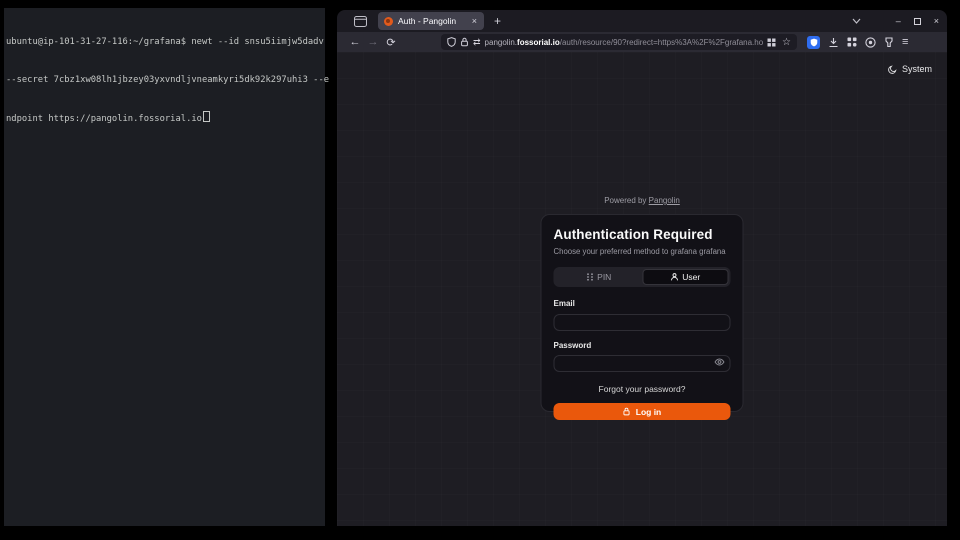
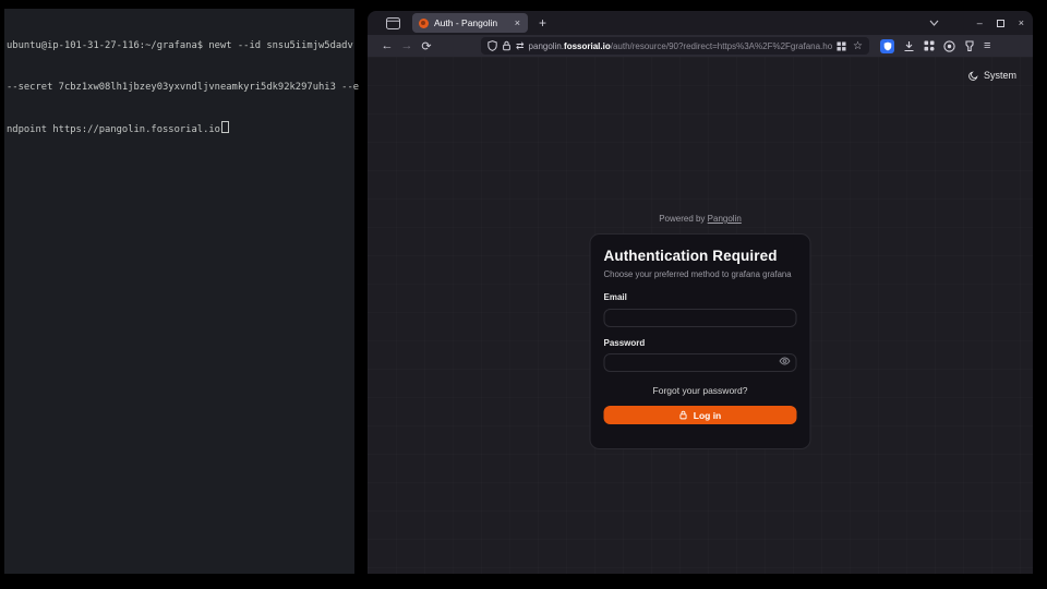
  ubuntu@ip-101-31-27-116:~/grafana$ newt --id snsu5iimjw5dadv
  --secret 7cbz1xw08lh1jbzey03yxvndljvneamkyri5dk92k297uhi3 --e
  ndpoint https://pangolin.fossorial.io
  Auth - Pangolin
  ×
  +
  –
  ×
  ←
  →
  ⟳
  ⇄
  pangolin.fossorial.io/auth/resource/90?redirect=https%3A%2F%2Fgrafana.ho
  ☆
  ≡
  System
  Powered by Pangolin
  Authentication Required
  Choose your preferred method to grafana grafana
- PIN
- User
  Email
  Password
  Forgot your password?
  Log in
